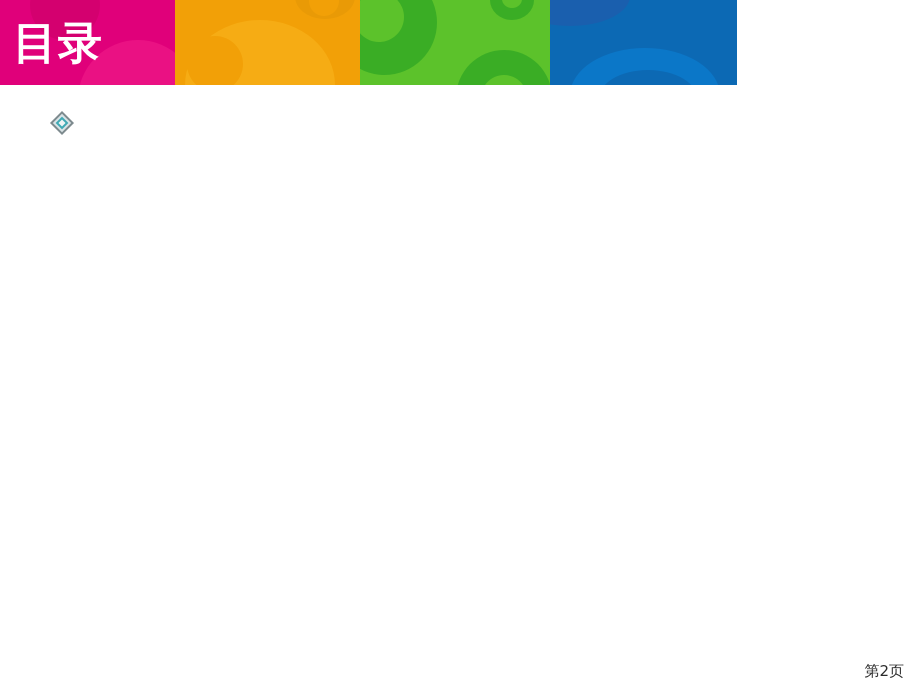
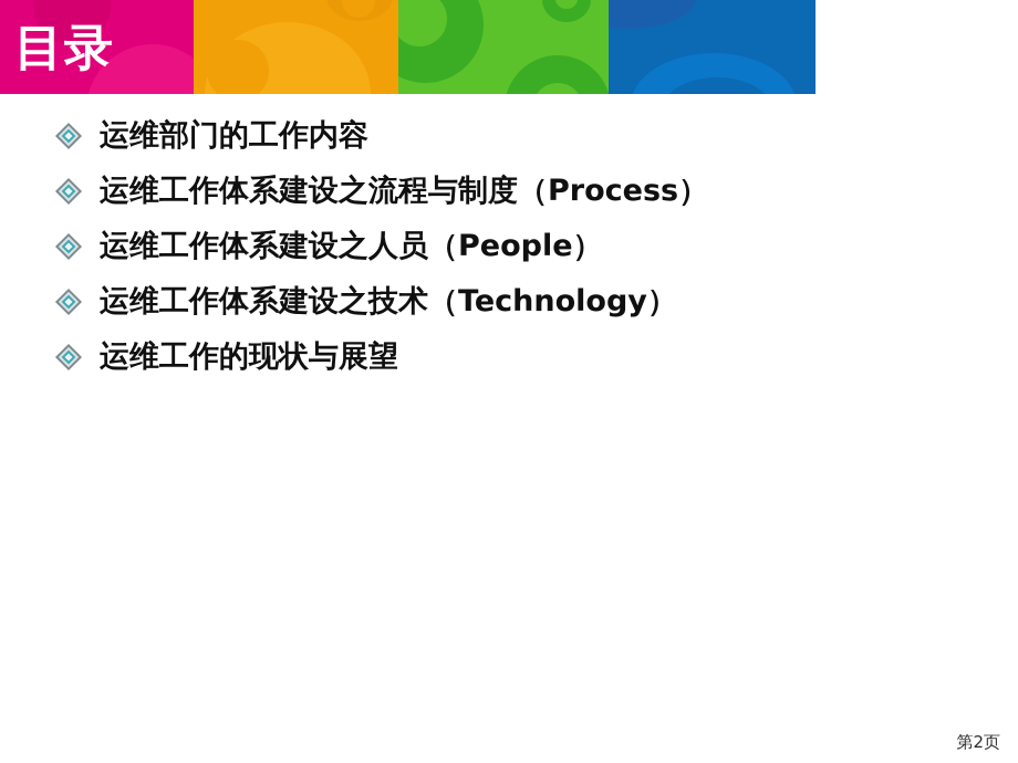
  目录
+ 运维部门的工作内容
+ 运维工作体系建设之流程与制度（Process）
+ 运维工作体系建设之人员（People）
+ 运维工作体系建设之技术（Technology）
+ 运维工作的现状与展望
  第2页
